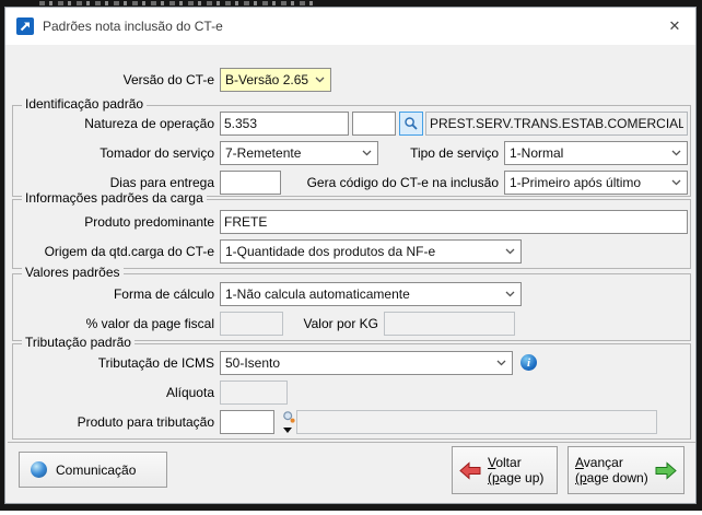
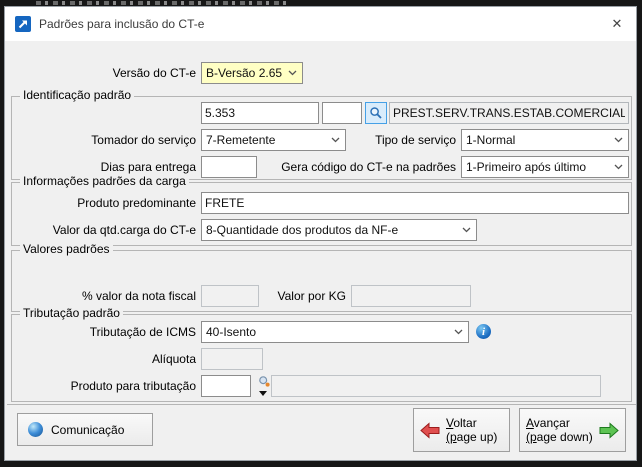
- Padrões nota inclusão do CT-e
+ Padrões para inclusão do CT-e
  ✕
  Versão do CT-e
  B-Versão 2.65
  Identificação padrão
- Natureza de operação
  5.353
  PREST.SERV.TRANS.ESTAB.COMERCIAL
  Tomador do serviço
  7-Remetente
  Tipo de serviço
  1-Normal
  Dias para entrega
- Gera código do CT-e na inclusão
+ Gera código do CT-e na padrões
  1-Primeiro após último
  Informações padrões da carga
  Produto predominante
  FRETE
- Origem da qtd.carga do CT-e
+ Valor da qtd.carga do CT-e
- 1-Quantidade dos produtos da NF-e
+ 8-Quantidade dos produtos da NF-e
  Valores padrões
- Forma de cálculo
- 1-Não calcula automaticamente
- % valor da page fiscal
+ % valor da nota fiscal
  Valor por KG
  Tributação padrão
  Tributação de ICMS
- 50-Isento
+ 40-Isento
  i
  Alíquota
  Produto para tributação
  Comunicação
  Voltar
  (page up)
  Avançar
  (page down)
